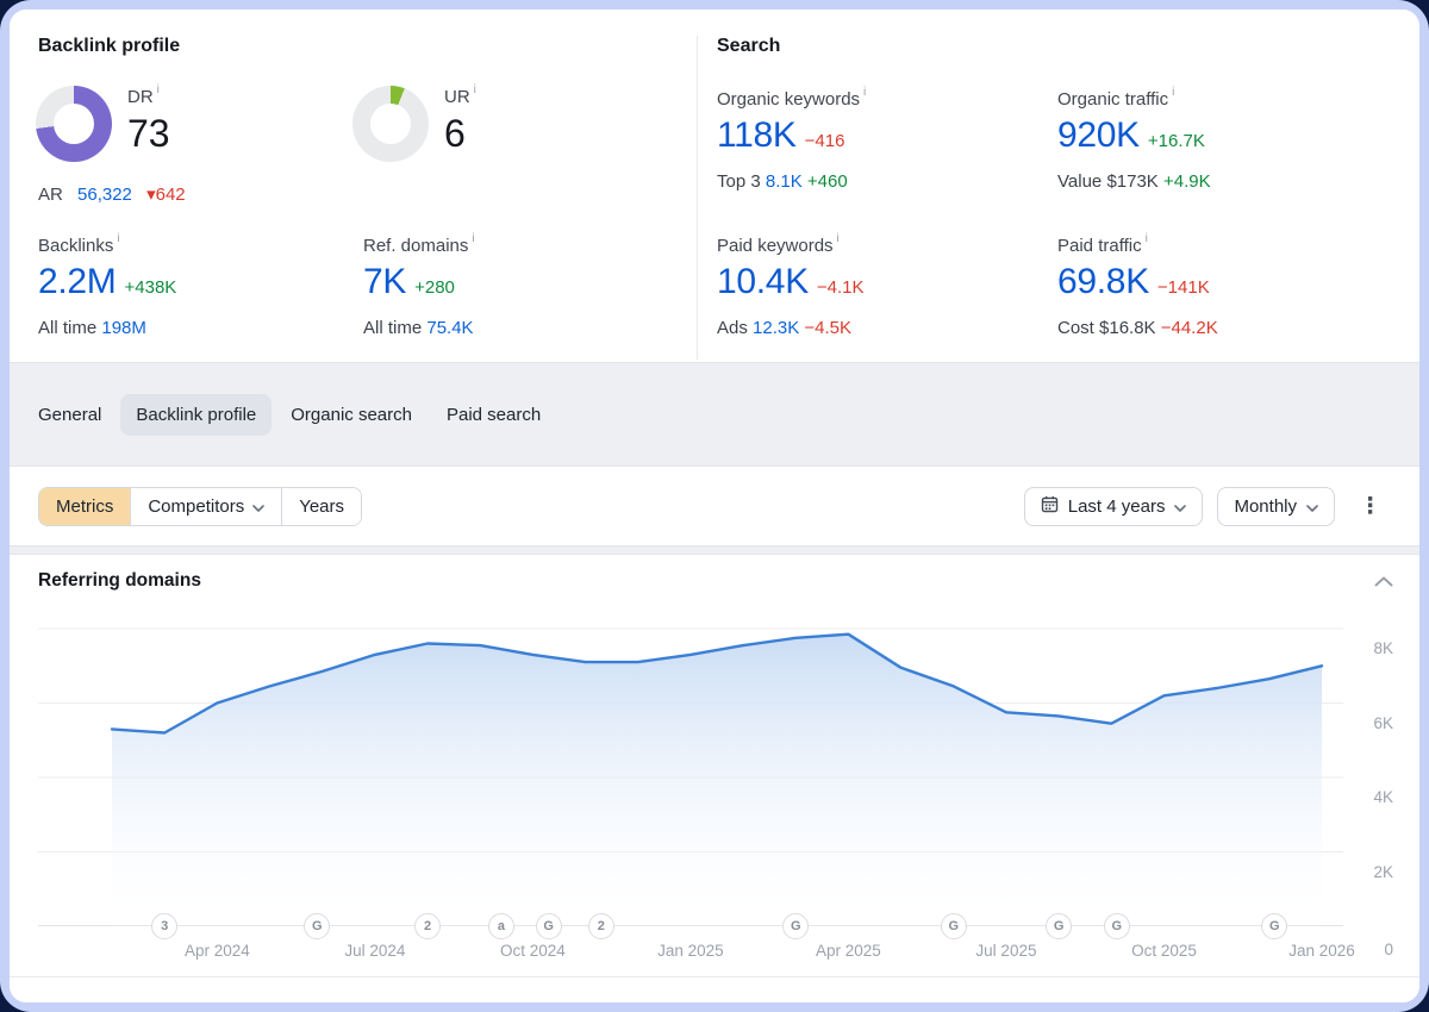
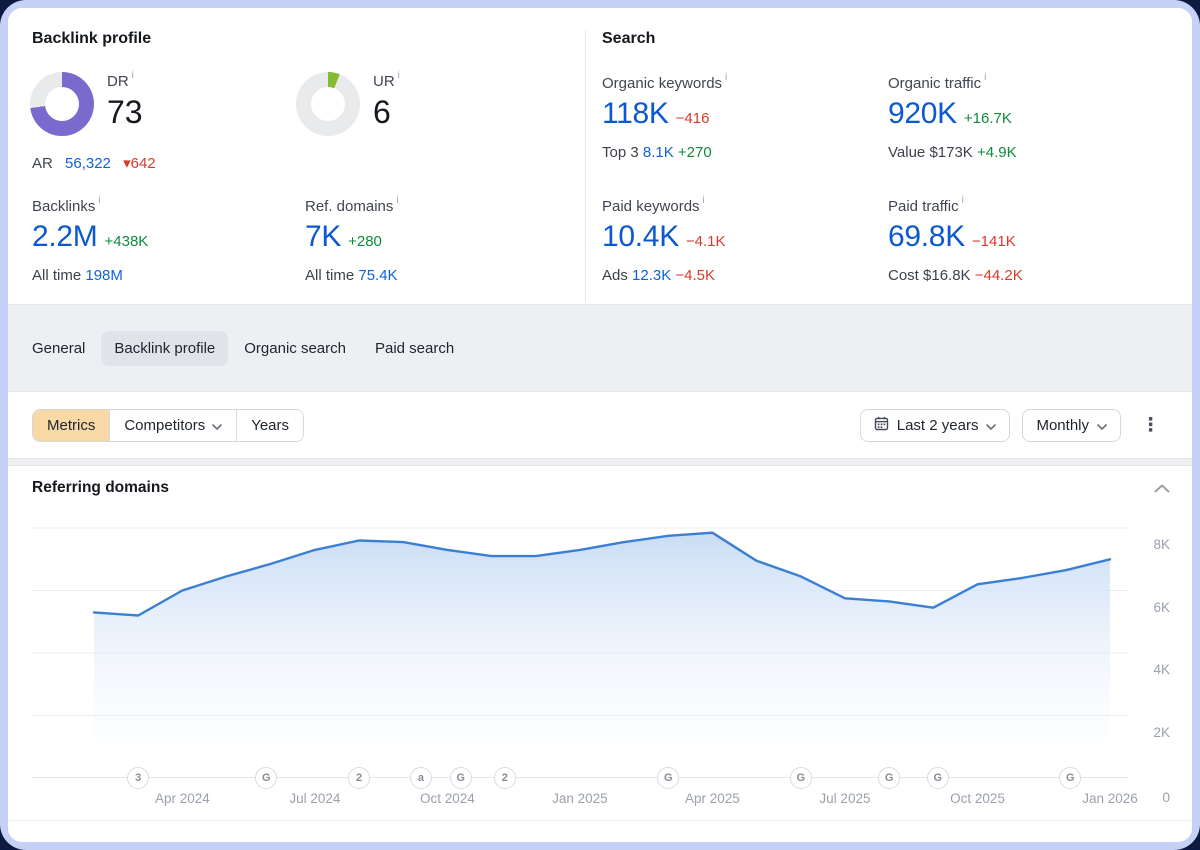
  Backlink profile
  DR i
  73
  UR i
  6
  AR 56,322 ▾642
  Backlinks i
  2.2M +438K
  All time 198M
  Ref. domains i
  7K +280
  All time 75.4K
  Search
  Organic keywords i
  118K −416
- Top 3 8.1K +460
+ Top 3 8.1K +270
  Organic traffic i
  920K +16.7K
  Value $173K +4.9K
  Paid keywords i
  10.4K −4.1K
  Ads 12.3K −4.5K
  Paid traffic i
  69.8K −141K
  Cost $16.8K −44.2K
  General
  Backlink profile
  Organic search
  Paid search
  Metrics
  Competitors
  Years
- Last 4 years
+ Last 2 years
  Monthly
  ⋮
  Referring domains
  8K
  6K
  4K
  2K
  0
  Apr 2024
  Jul 2024
  Oct 2024
  Jan 2025
  Apr 2025
  Jul 2025
  Oct 2025
  Jan 2026
  3
  G
  2
  a
  G
  2
  G
  G
  G
  G
  G
